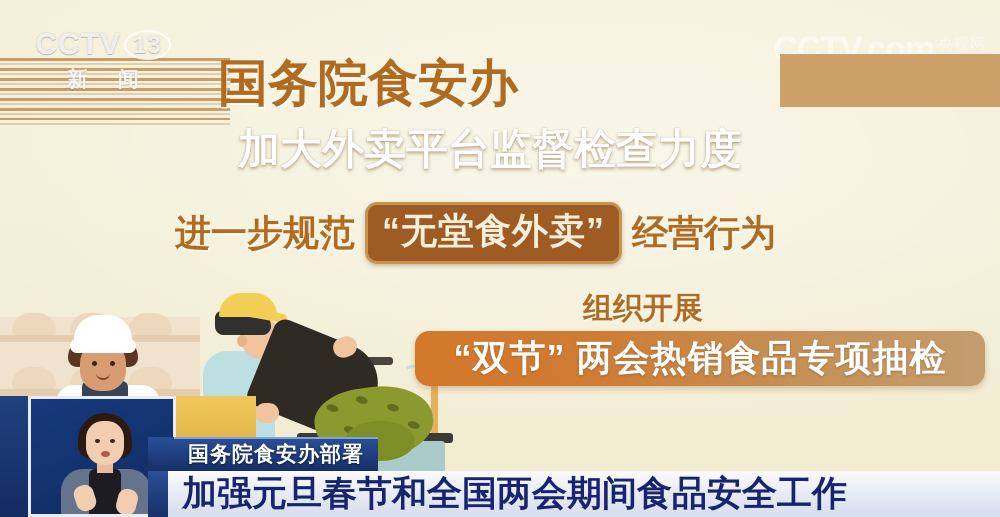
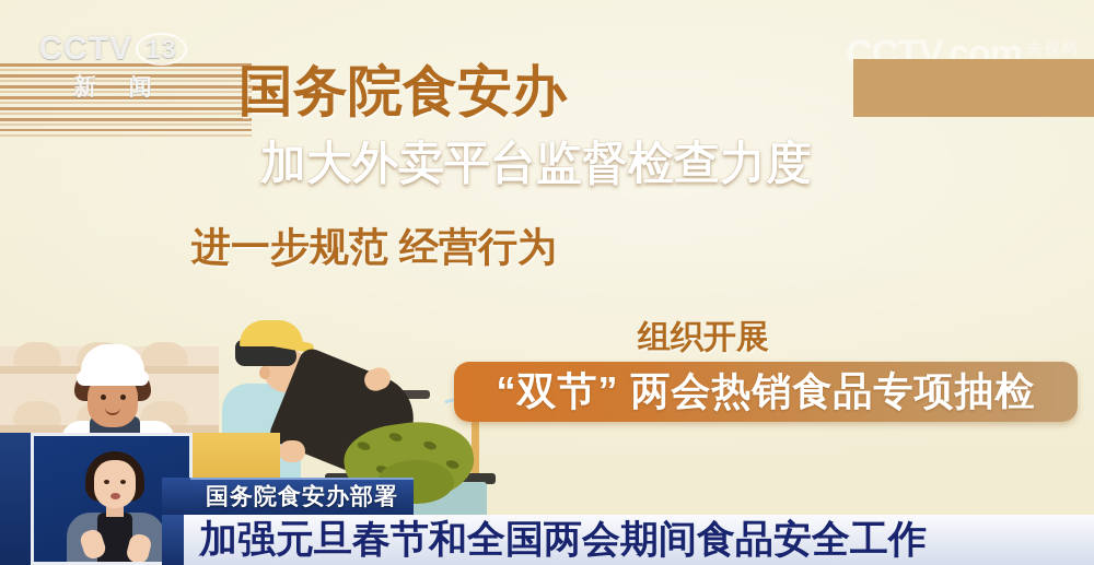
  CCTV
  13
  新 闻
  CCTV.com
  国务院食安办
  加大外卖平台监督检查力度
  进一步规范
- “无堂食外卖”
  经营行为
  组织开展
  “双节” 两会热销食品专项抽检
  国务院食安办部署
  加强元旦春节和全国两会期间食品安全工作
